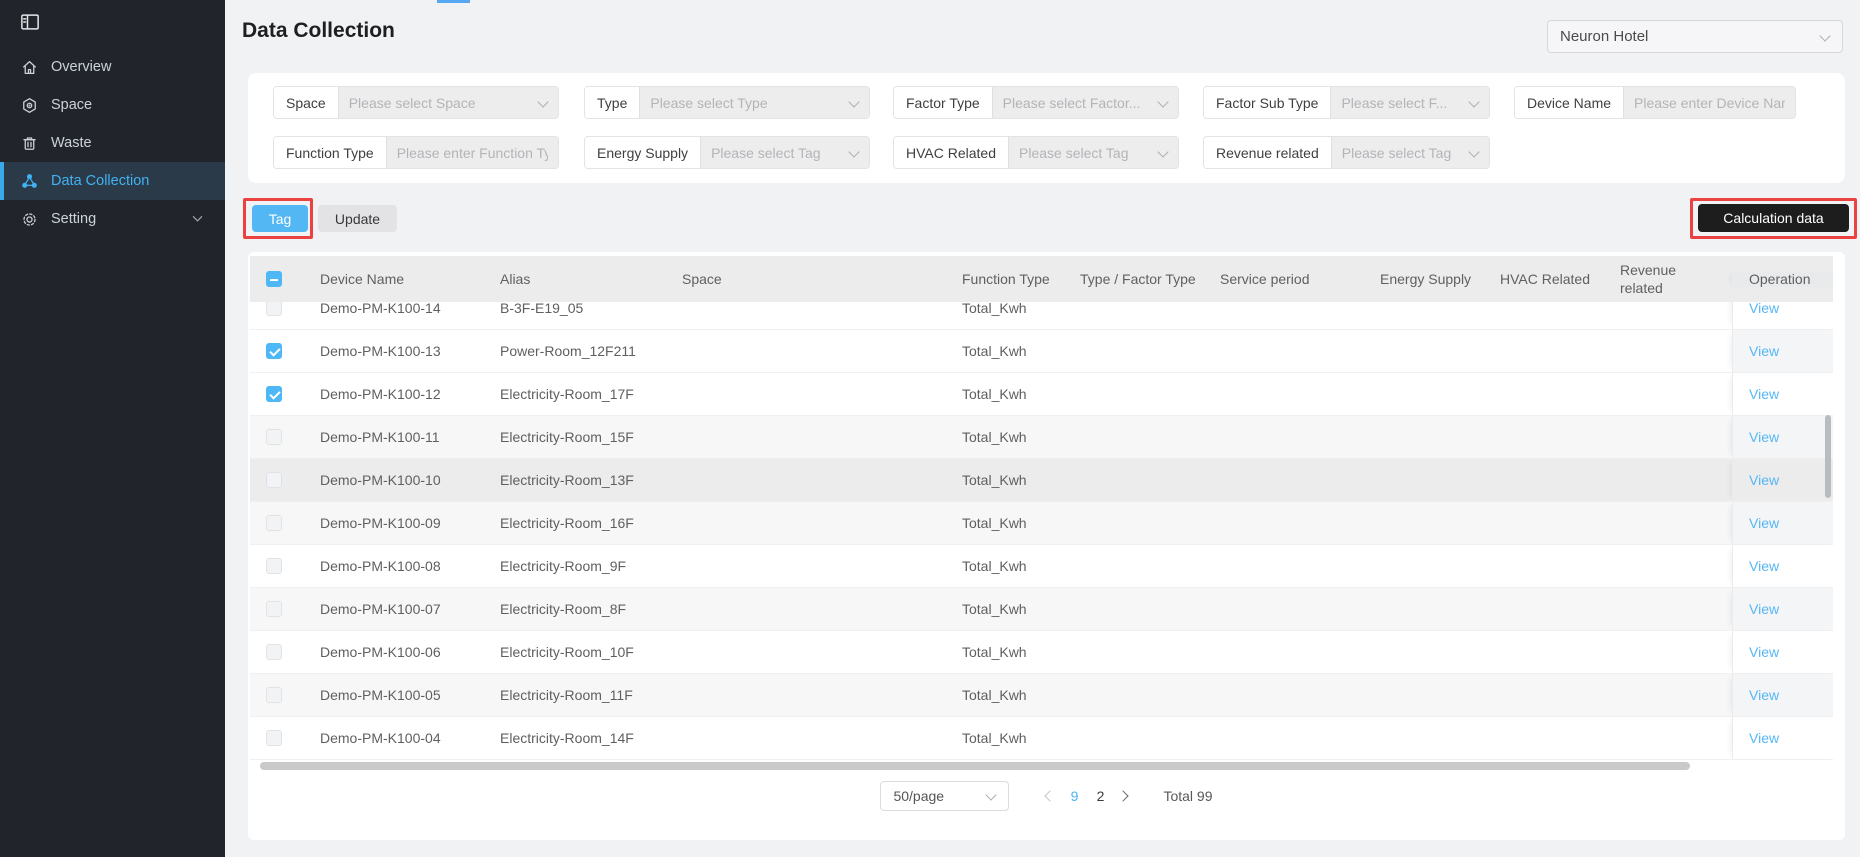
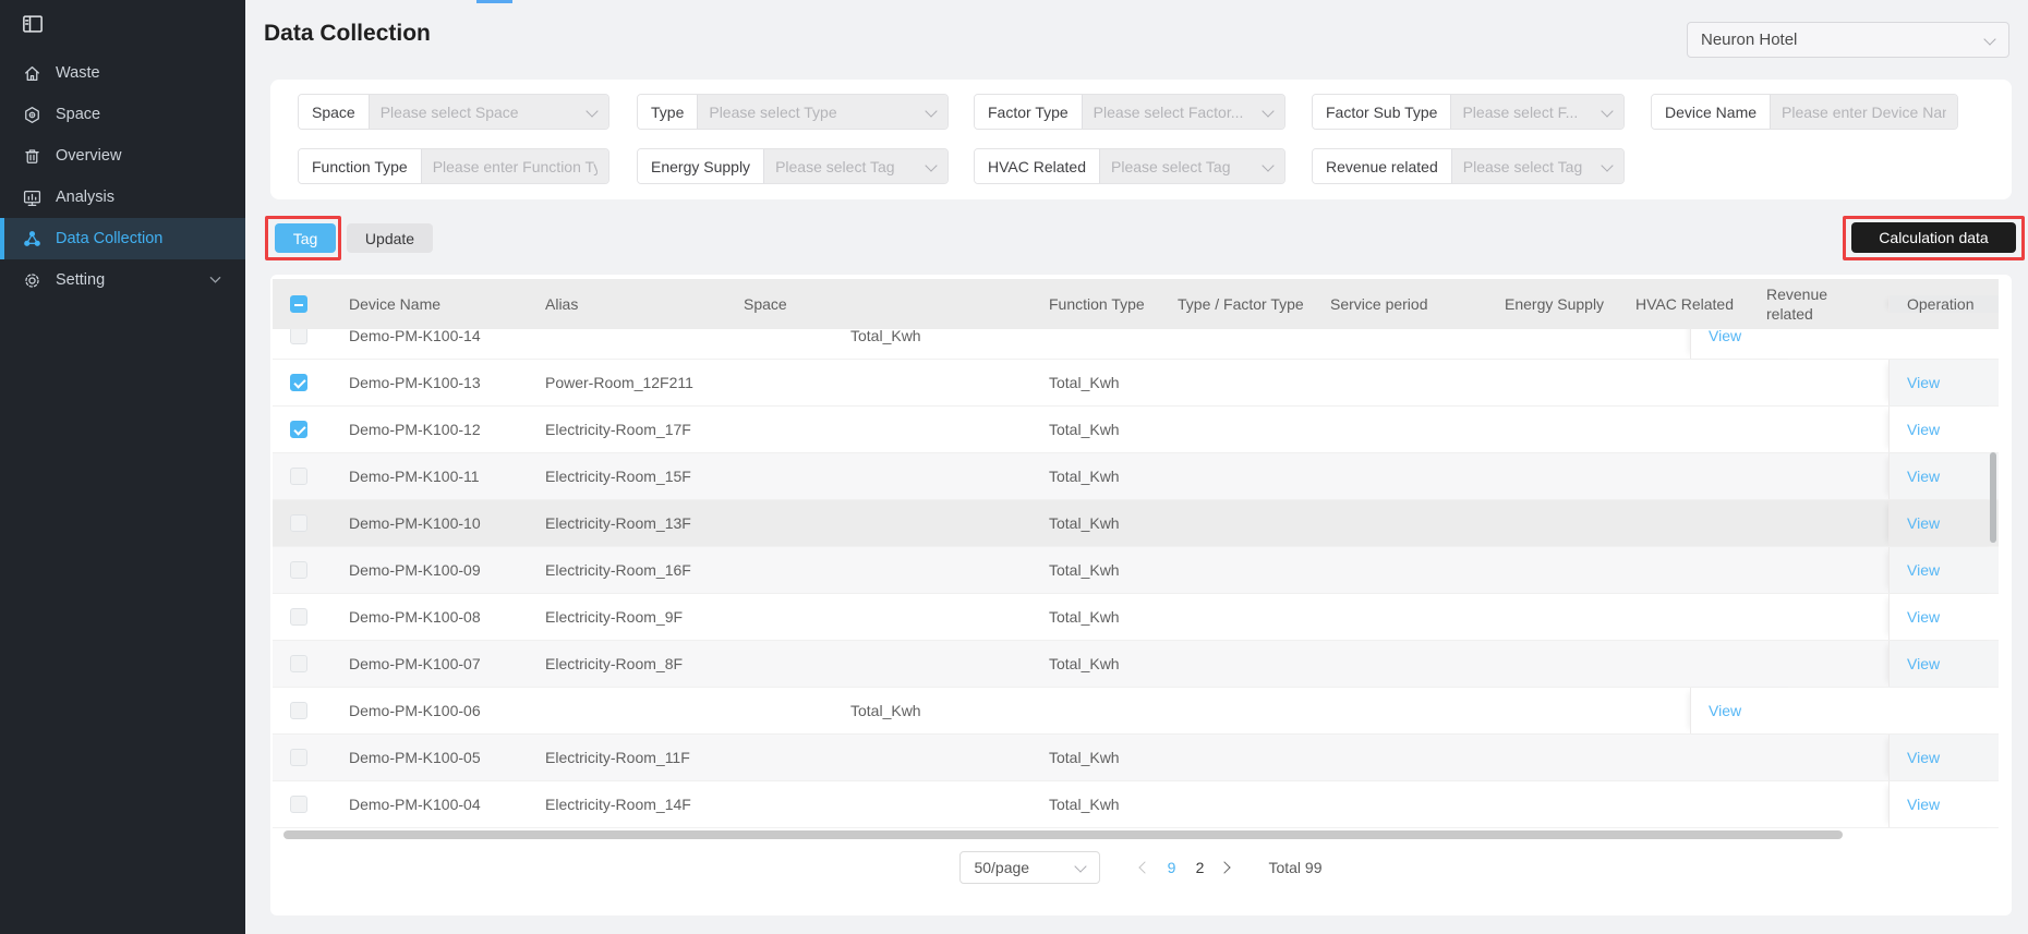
- Overview
+ Waste
  Space
- Waste
+ Overview
+ Analysis
  Data Collection
  Setting
  Data Collection
  Neuron Hotel
  Space
  Please select Space
  Type
  Please select Type
  Factor Type
  Please select Factor...
  Factor Sub Type
  Please select F...
  Device Name
  Please enter Device Na
  Function Type
  Please enter Function Ty
  Energy Supply
  Please select Tag
  HVAC Related
  Please select Tag
  Revenue related
  Please select Tag
  Tag
  Update
  Calculation data
  Device Name
  Alias
  Space
  Function Type
  Type / Factor Type
  Service period
  Energy Supply
  HVAC Related
  Revenue related
  Operation
  Demo-PM-K100-14
- B-3F-E19_05
  Total_Kwh
  View
  Demo-PM-K100-13
  Power-Room_12F211
  Total_Kwh
  View
  Demo-PM-K100-12
  Electricity-Room_17F
  Total_Kwh
  View
  Demo-PM-K100-11
  Electricity-Room_15F
  Total_Kwh
  View
  Demo-PM-K100-10
  Electricity-Room_13F
  Total_Kwh
  View
  Demo-PM-K100-09
  Electricity-Room_16F
  Total_Kwh
  View
  Demo-PM-K100-08
  Electricity-Room_9F
  Total_Kwh
  View
  Demo-PM-K100-07
  Electricity-Room_8F
  Total_Kwh
  View
  Demo-PM-K100-06
- Electricity-Room_10F
  Total_Kwh
  View
  Demo-PM-K100-05
  Electricity-Room_11F
  Total_Kwh
  View
  Demo-PM-K100-04
  Electricity-Room_14F
  Total_Kwh
  View
  50/page
  9
  2
  Total 99
